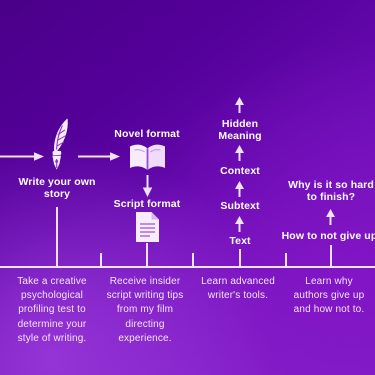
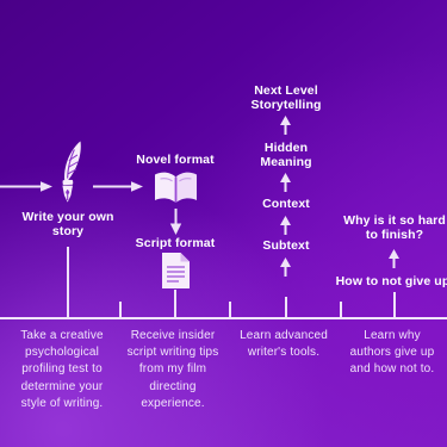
  Write your own
  story
  Novel format
  Script format
+ Next Level
+ Storytelling
  Hidden
  Meaning
  Context
  Subtext
- Text
  Why is it so hard
  to finish?
  How to not give up
  Take a creative
  psychological
  profiling test to
  determine your
  style of writing.
  Receive insider
  script writing tips
  from my film
  directing
  experience.
  Learn advanced
  writer's tools.
  Learn why
  authors give up
  and how not to.
